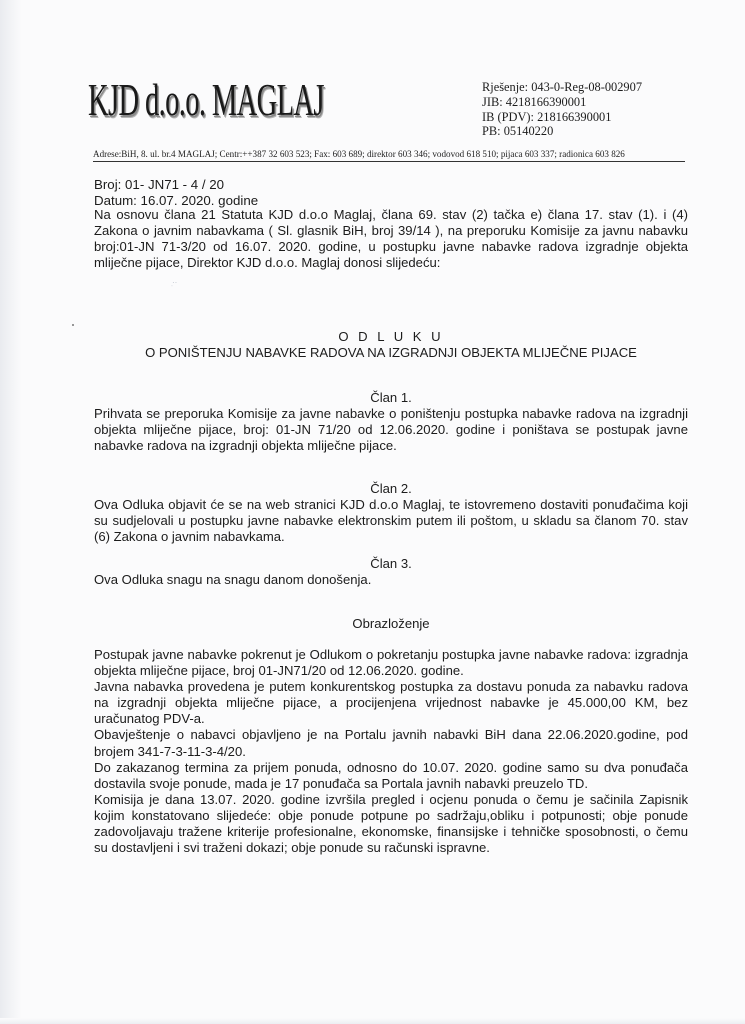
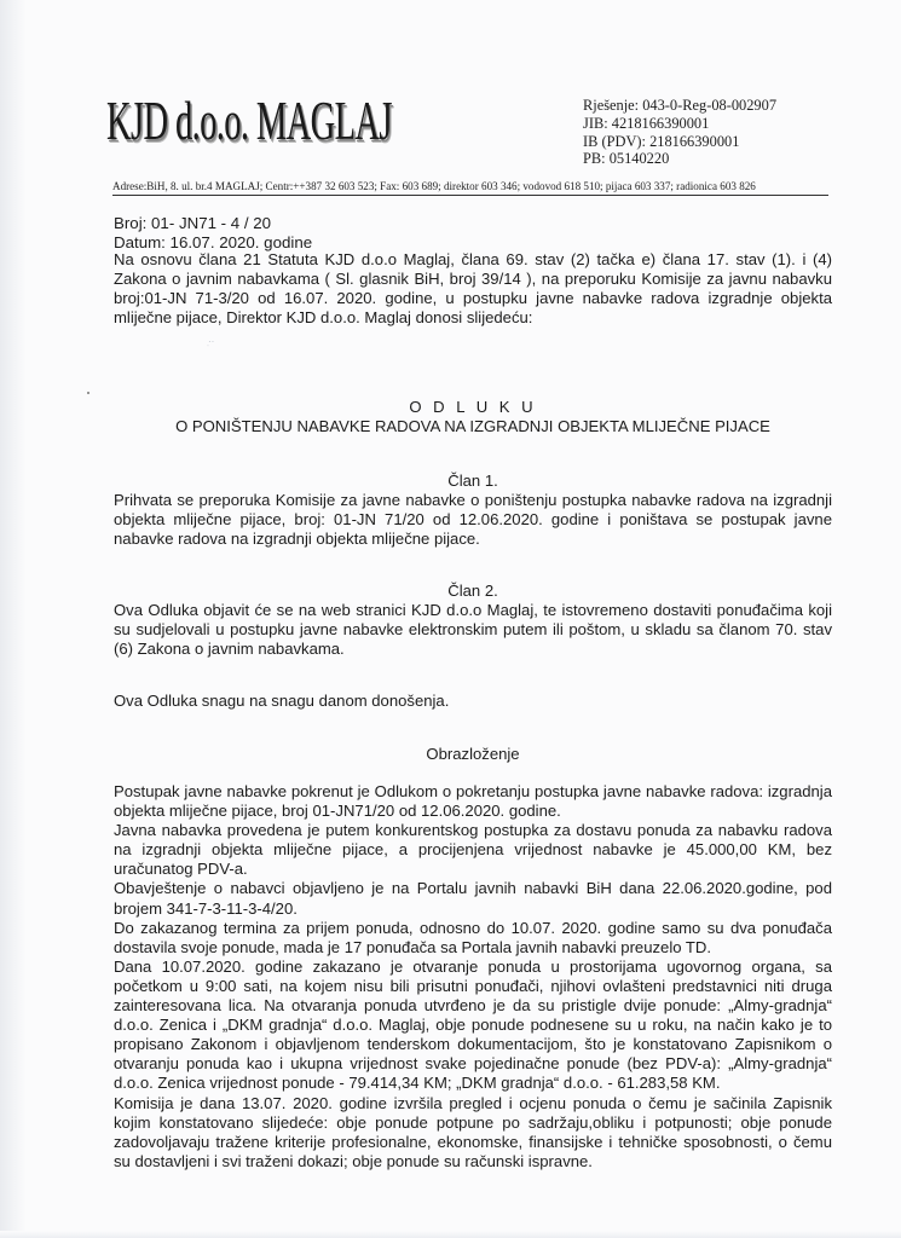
  KJD d.o.o. MAGLAJ
  Rješenje: 043-0-Reg-08-002907
  JIB: 4218166390001
  IB (PDV): 218166390001
  PB: 05140220
  Adrese:BiH, 8. ul. br.4 MAGLAJ; Centr:++387 32 603 523; Fax: 603 689; direktor 603 346; vodovod 618 510; pijaca 603 337; radionica 603 826
  Broj: 01- JN71 - 4 / 20
  Datum: 16.07. 2020. godine
  Na osnovu člana 21 Statuta KJD d.o.o Maglaj, člana 69. stav (2) tačka e) člana 17. stav (1). i (4) Zakona o javnim nabavkama ( Sl. glasnik BiH, broj 39/14 ), na preporuku Komisije za javnu nabavku broj:01-JN 71-3/20 od 16.07. 2020. godine, u postupku javne nabavke radova izgradnje objekta mliječne pijace, Direktor KJD d.o.o. Maglaj donosi slijedeću:
  ·̣·
  O D L U K U
  O PONIŠTENJU NABAVKE RADOVA NA IZGRADNJI OBJEKTA MLIJEČNE PIJACE
  Član 1.
  Prihvata se preporuka Komisije za javne nabavke o poništenju postupka nabavke radova na izgradnji objekta mliječne pijace, broj: 01-JN 71/20 od 12.06.2020. godine i poništava se postupak javne nabavke radova na izgradnji objekta mliječne pijace.
  Član 2.
  Ova Odluka objavit će se na web stranici KJD d.o.o Maglaj, te istovremeno dostaviti ponuđačima koji su sudjelovali u postupku javne nabavke elektronskim putem ili poštom, u skladu sa članom 70. stav (6) Zakona o javnim nabavkama.
- Član 3.
  Ova Odluka snagu na snagu danom donošenja.
  Obrazloženje
  Postupak javne nabavke pokrenut je Odlukom o pokretanju postupka javne nabavke radova: izgradnja objekta mliječne pijace, broj 01-JN71/20 od 12.06.2020. godine.
  Javna nabavka provedena je putem konkurentskog postupka za dostavu ponuda za nabavku radova na izgradnji objekta mliječne pijace, a procijenjena vrijednost nabavke je 45.000,00 KM, bez uračunatog PDV-a.
  Obavještenje o nabavci objavljeno je na Portalu javnih nabavki BiH dana 22.06.2020.godine, pod brojem 341-7-3-11-3-4/20.
  Do zakazanog termina za prijem ponuda, odnosno do 10.07. 2020. godine samo su dva ponuđača dostavila svoje ponude, mada je 17 ponuđača sa Portala javnih nabavki preuzelo TD.
+ Dana 10.07.2020. godine zakazano je otvaranje ponuda u prostorijama ugovornog organa, sa početkom u 9:00 sati, na kojem nisu bili prisutni ponuđači, njihovi ovlašteni predstavnici niti druga zainteresovana lica. Na otvaranja ponuda utvrđeno je da su pristigle dvije ponude: „Almy-gradnja“ d.o.o. Zenica i „DKM gradnja“ d.o.o. Maglaj, obje ponude podnesene su u roku, na način kako je to propisano Zakonom i objavljenom tenderskom dokumentacijom, što je konstatovano Zapisnikom o otvaranju ponuda kao i ukupna vrijednost svake pojedinačne ponude (bez PDV-a): „Almy-gradnja“ d.o.o. Zenica vrijednost ponude - 79.414,34 KM; „DKM gradnja“ d.o.o. - 61.283,58 KM.
  Komisija je dana 13.07. 2020. godine izvršila pregled i ocjenu ponuda o čemu je sačinila Zapisnik kojim konstatovano slijedeće: obje ponude potpune po sadržaju,obliku i potpunosti; obje ponude zadovoljavaju tražene kriterije profesionalne, ekonomske, finansijske i tehničke sposobnosti, o čemu su dostavljeni i svi traženi dokazi; obje ponude su računski ispravne.
